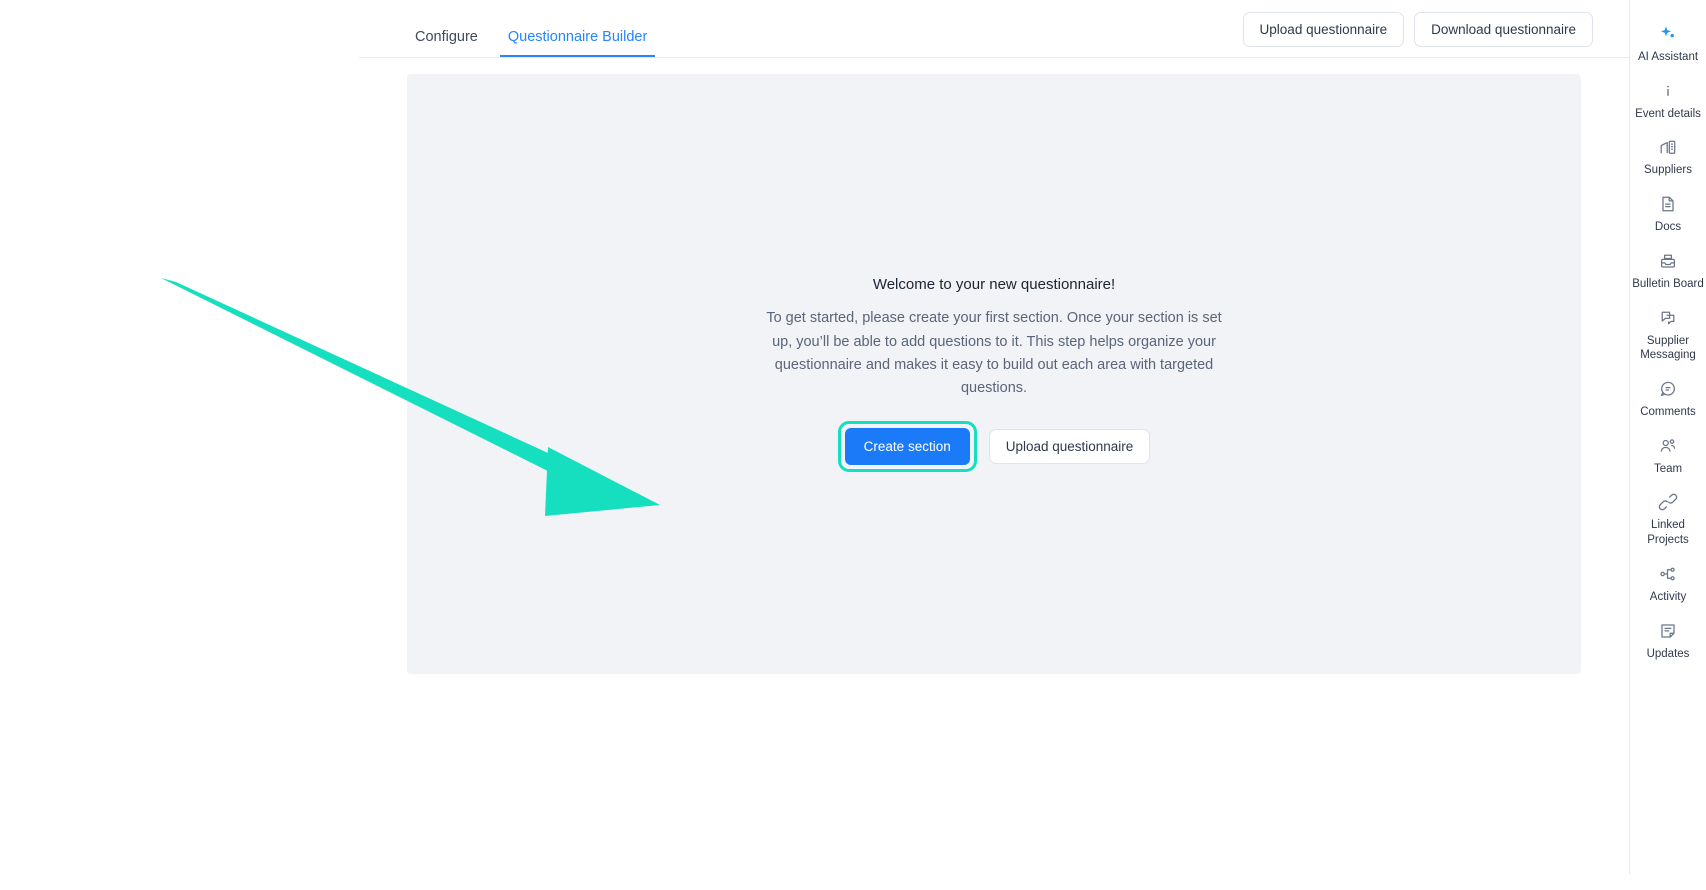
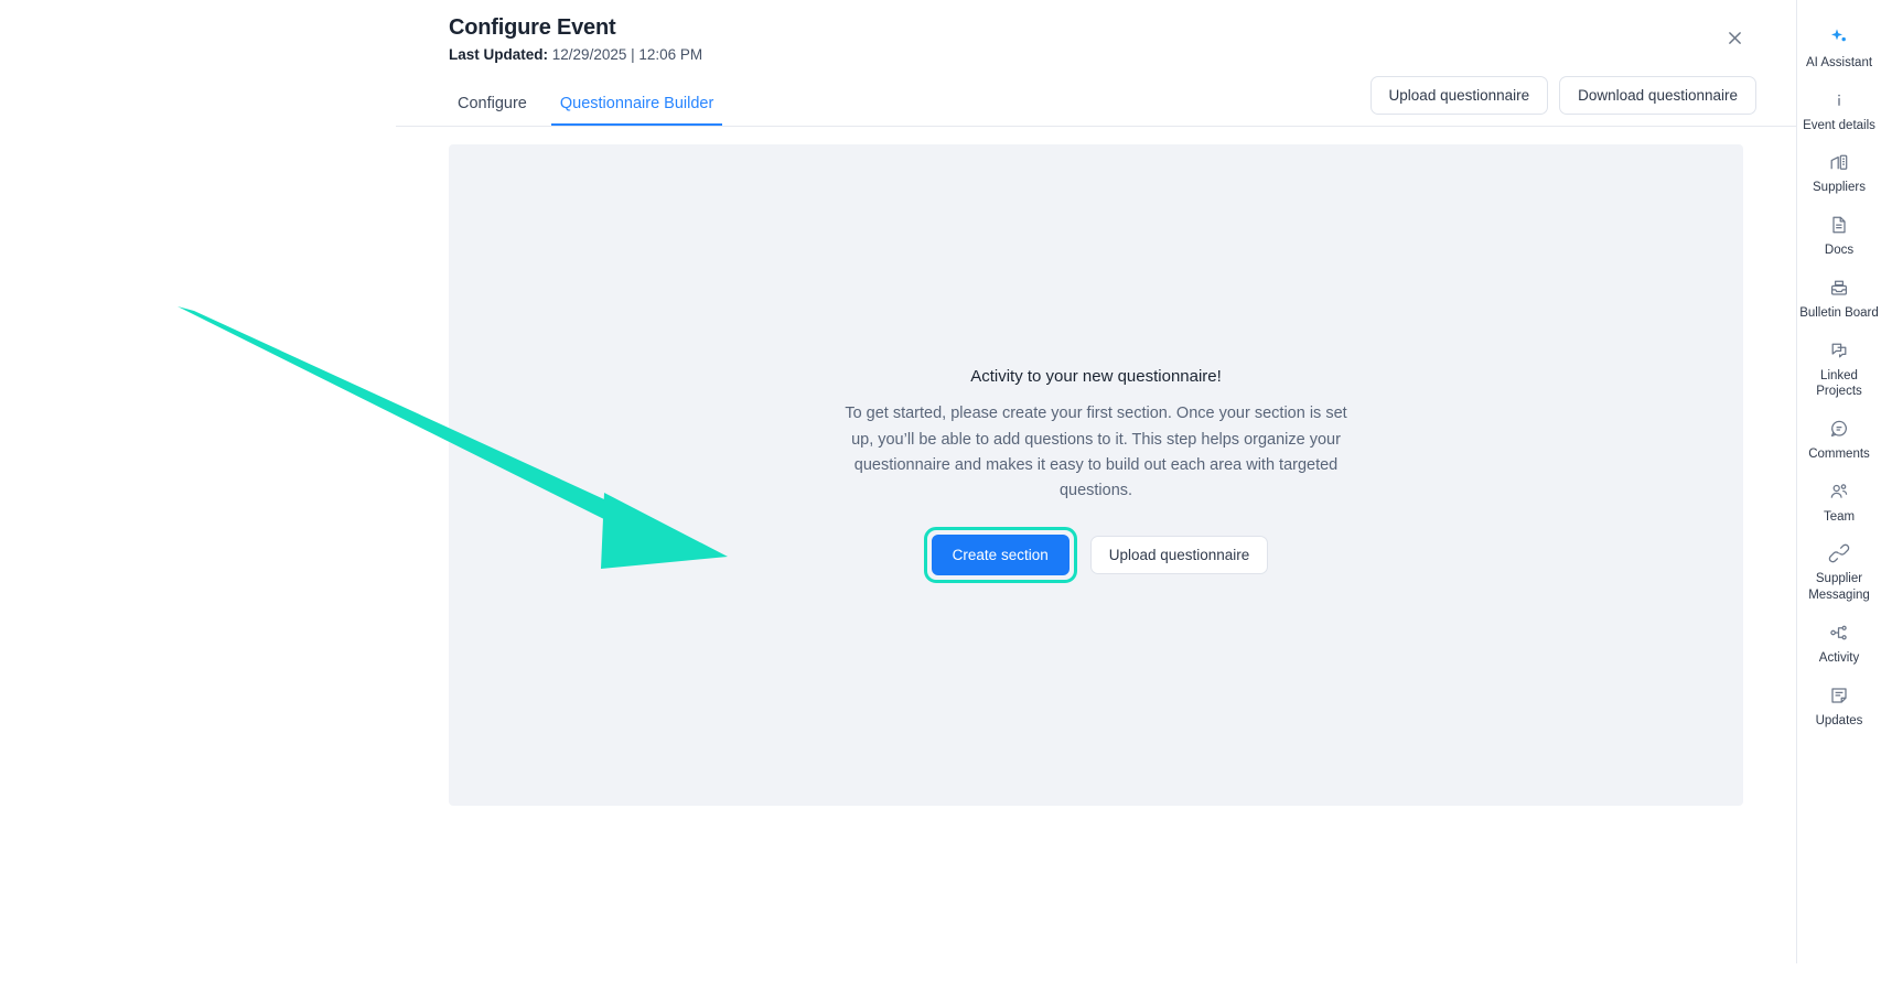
+ Configure Event
+ Last Updated: 12/29/2025 | 12:06 PM
  Configure
  Questionnaire Builder
  Upload questionnaire
  Download questionnaire
- Welcome to your new questionnaire!
+ Activity to your new questionnaire!
  To get started, please create your first section. Once your section is set up, you’ll be able to add questions to it. This step helps organize your questionnaire and makes it easy to build out each area with targeted questions.
  Create section
  Upload questionnaire
  AI Assistant
  Event details
  Suppliers
  Docs
  Bulletin Board
- Supplier Messaging
+ Linked Projects
  Comments
  Team
- Linked Projects
+ Supplier Messaging
  Activity
  Updates
